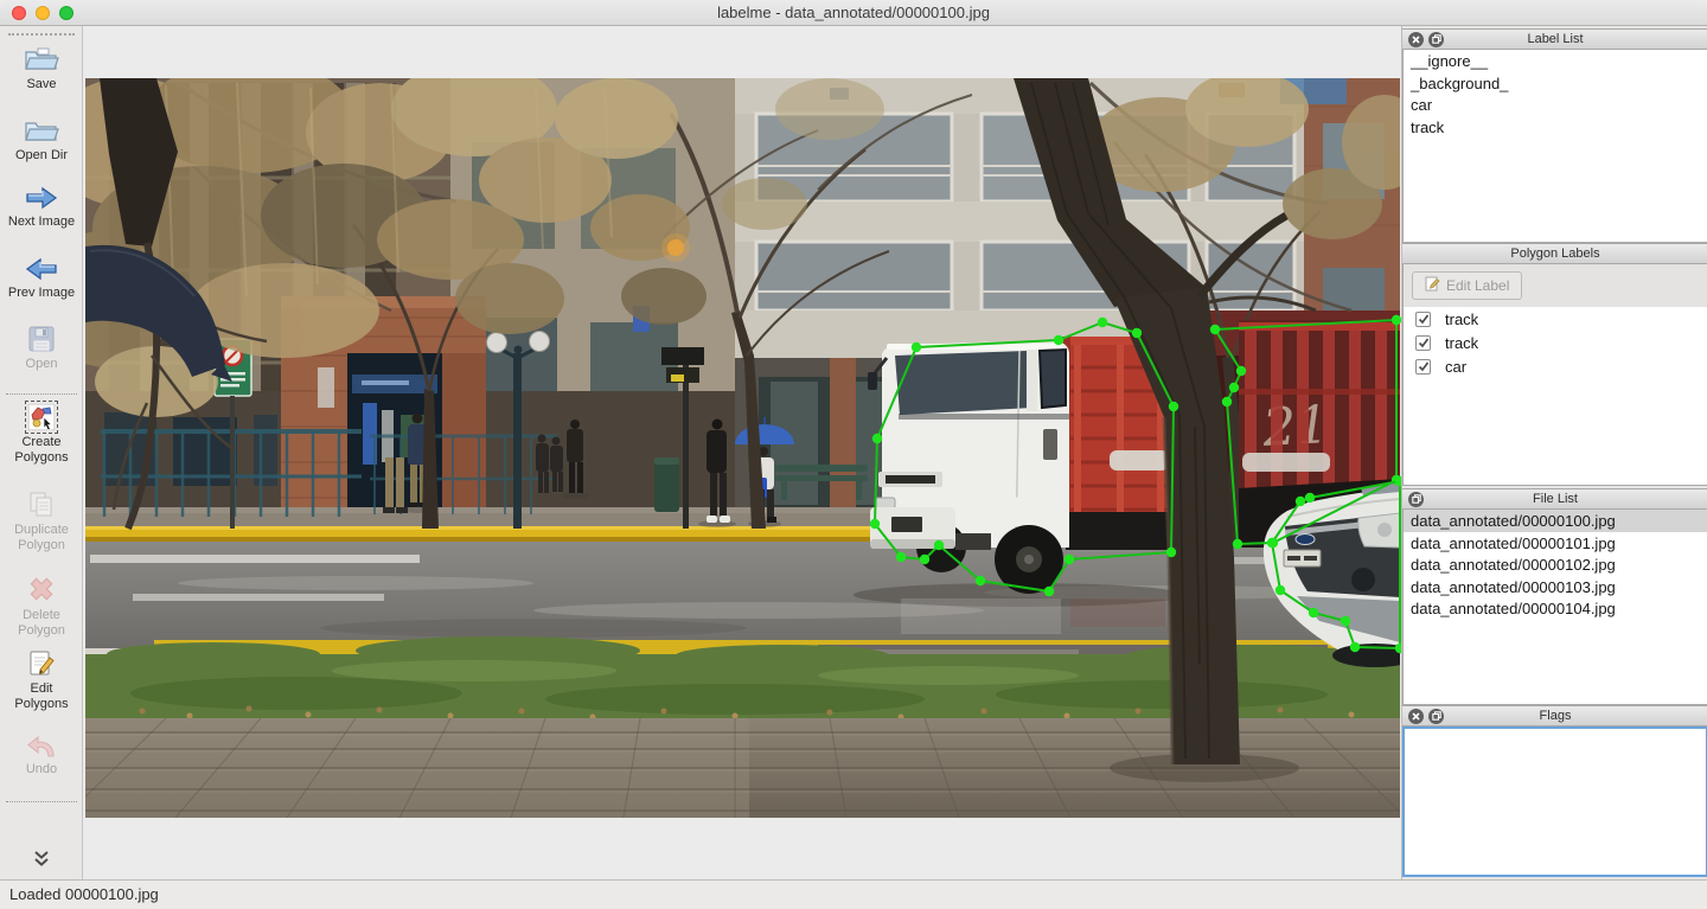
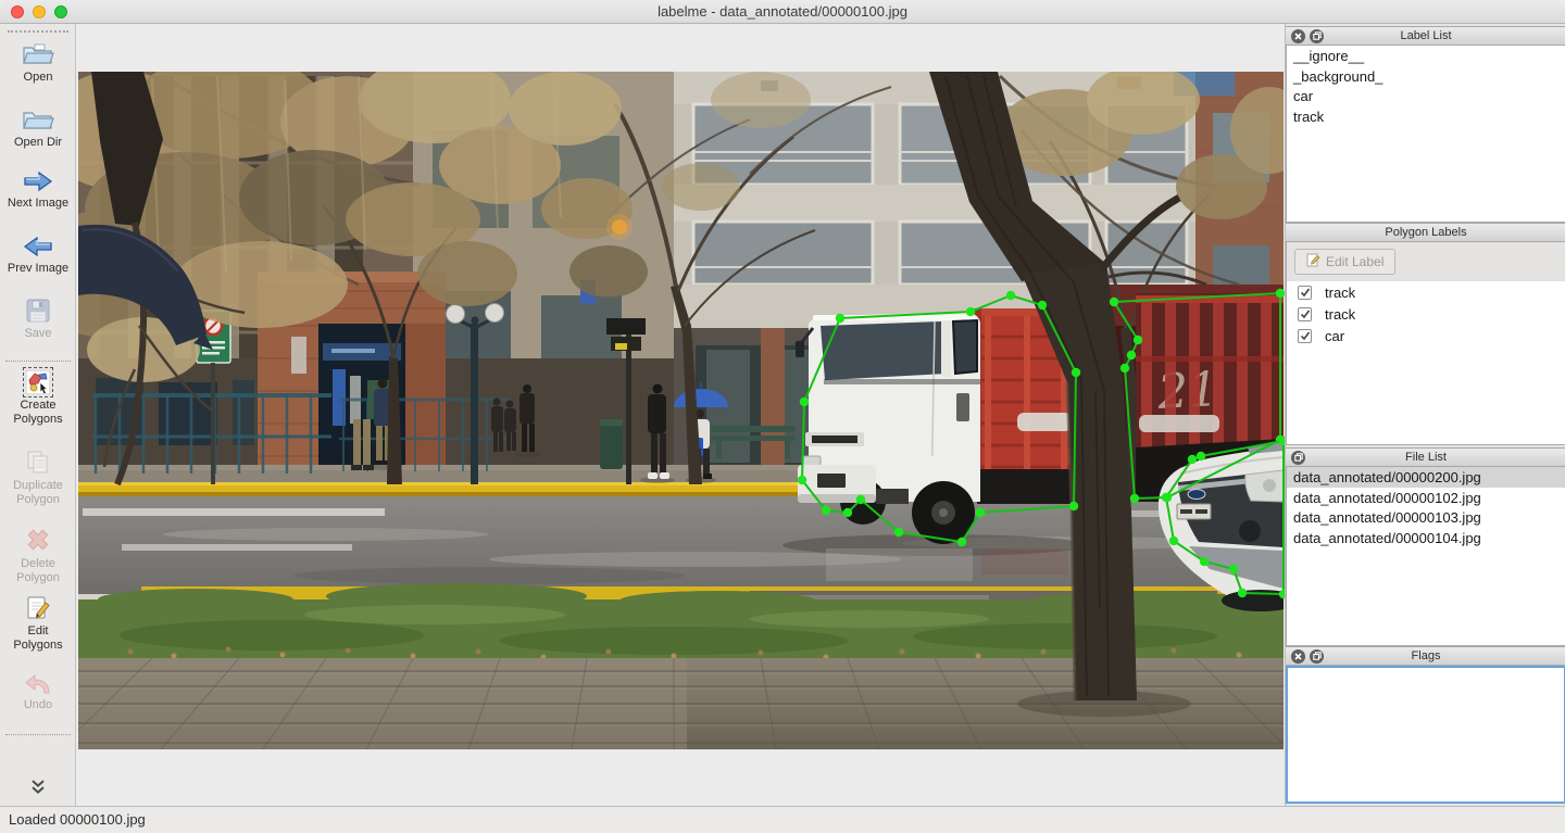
  labelme - data_annotated/00000100.jpg
- Save
+ Open
  Open Dir
  Next Image
  Prev Image
- Open
+ Save
  Create Polygons
  Duplicate Polygon
  Delete Polygon
  Edit Polygons
  Undo
  Label List
  __ignore__
  _background_
  car
  track
  Polygon Labels
  Edit Label
  track
  track
  car
  File List
- data_annotated/00000100.jpg
+ data_annotated/00000200.jpg
- data_annotated/00000101.jpg
  data_annotated/00000102.jpg
  data_annotated/00000103.jpg
  data_annotated/00000104.jpg
  Flags
  Loaded 00000100.jpg
